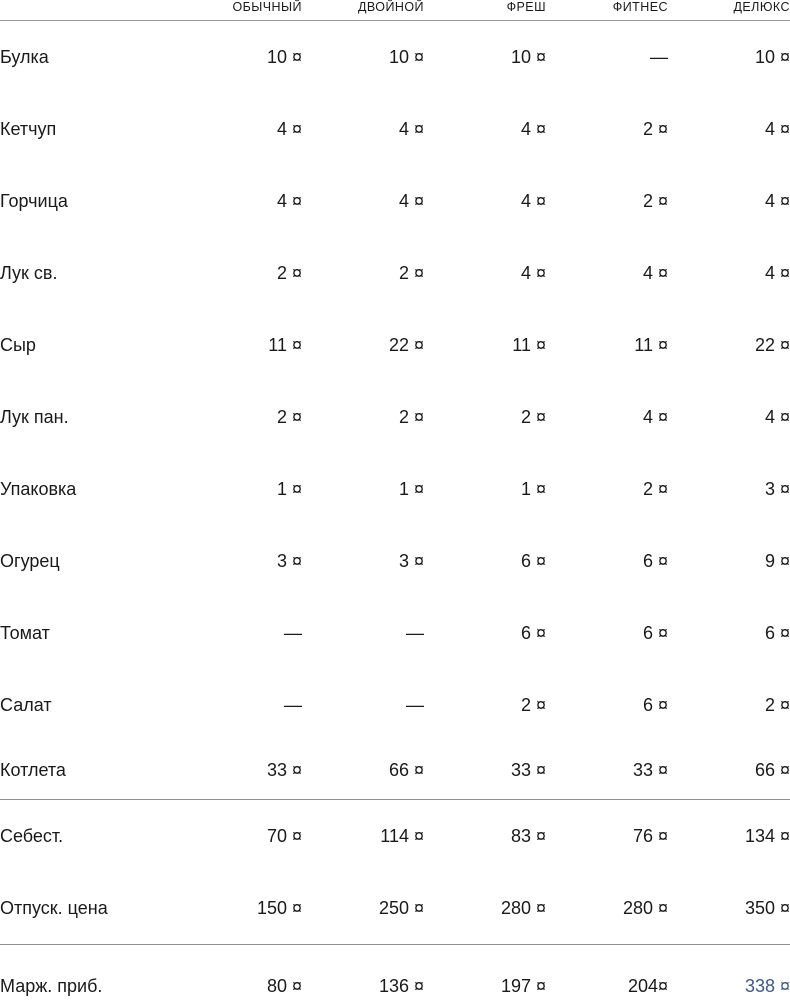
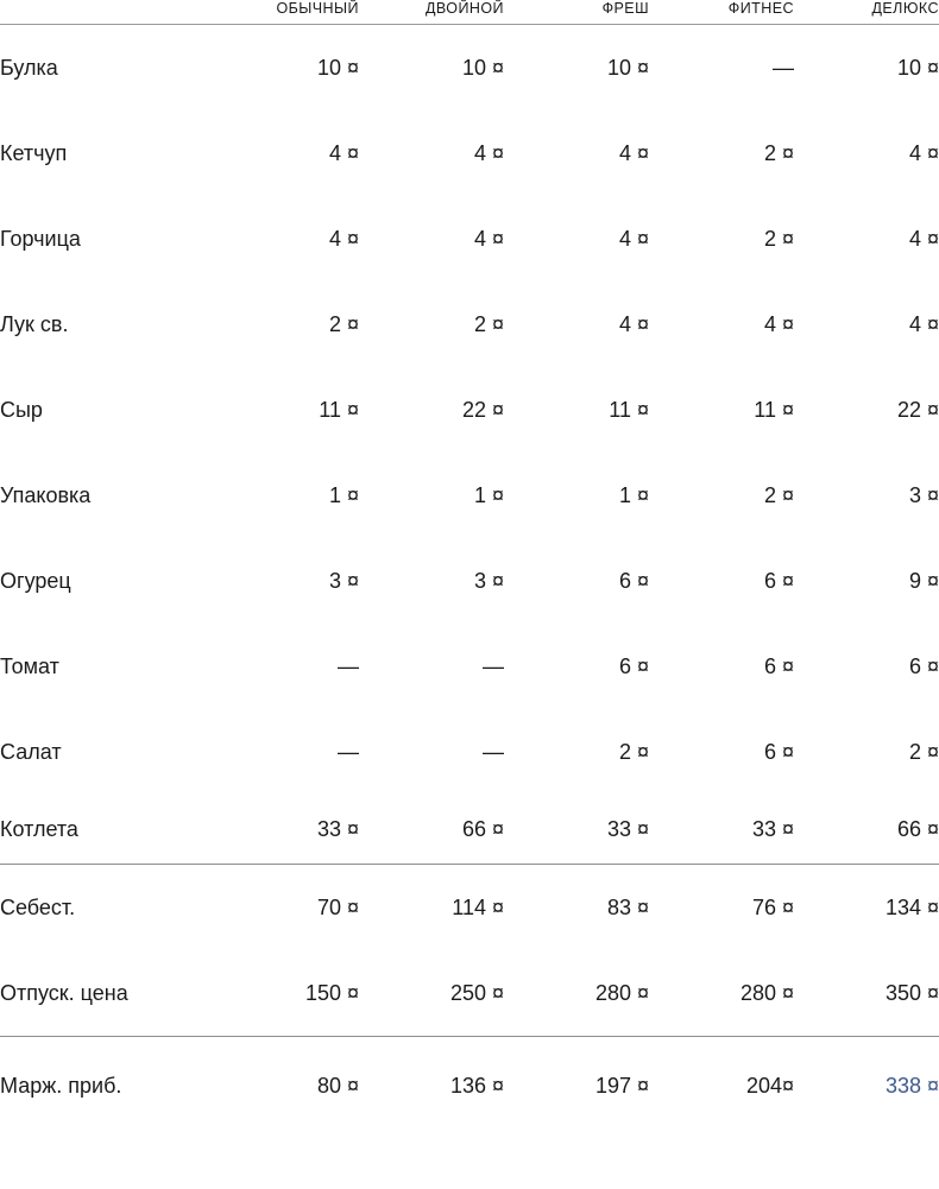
  	ОБЫЧНЫЙ	ДВОЙНОЙ	ФРЕШ	ФИТНЕС	ДЕЛЮКС
  Булка	10 ¤	10 ¤	10 ¤	—	10 ¤
  Кетчуп	4 ¤	4 ¤	4 ¤	2 ¤	4 ¤
  Горчица	4 ¤	4 ¤	4 ¤	2 ¤	4 ¤
  Лук св.	2 ¤	2 ¤	4 ¤	4 ¤	4 ¤
  Сыр	11 ¤	22 ¤	11 ¤	11 ¤	22 ¤
- Лук пан.	2 ¤	2 ¤	2 ¤	4 ¤	4 ¤
  Упаковка	1 ¤	1 ¤	1 ¤	2 ¤	3 ¤
  Огурец	3 ¤	3 ¤	6 ¤	6 ¤	9 ¤
  Томат	—	—	6 ¤	6 ¤	6 ¤
  Салат	—	—	2 ¤	6 ¤	2 ¤
  Котлета	33 ¤	66 ¤	33 ¤	33 ¤	66 ¤
  Себест.	70 ¤	114 ¤	83 ¤	76 ¤	134 ¤
  Отпуск. цена	150 ¤	250 ¤	280 ¤	280 ¤	350 ¤
  Марж. приб.	80 ¤	136 ¤	197 ¤	204¤	338 ¤
